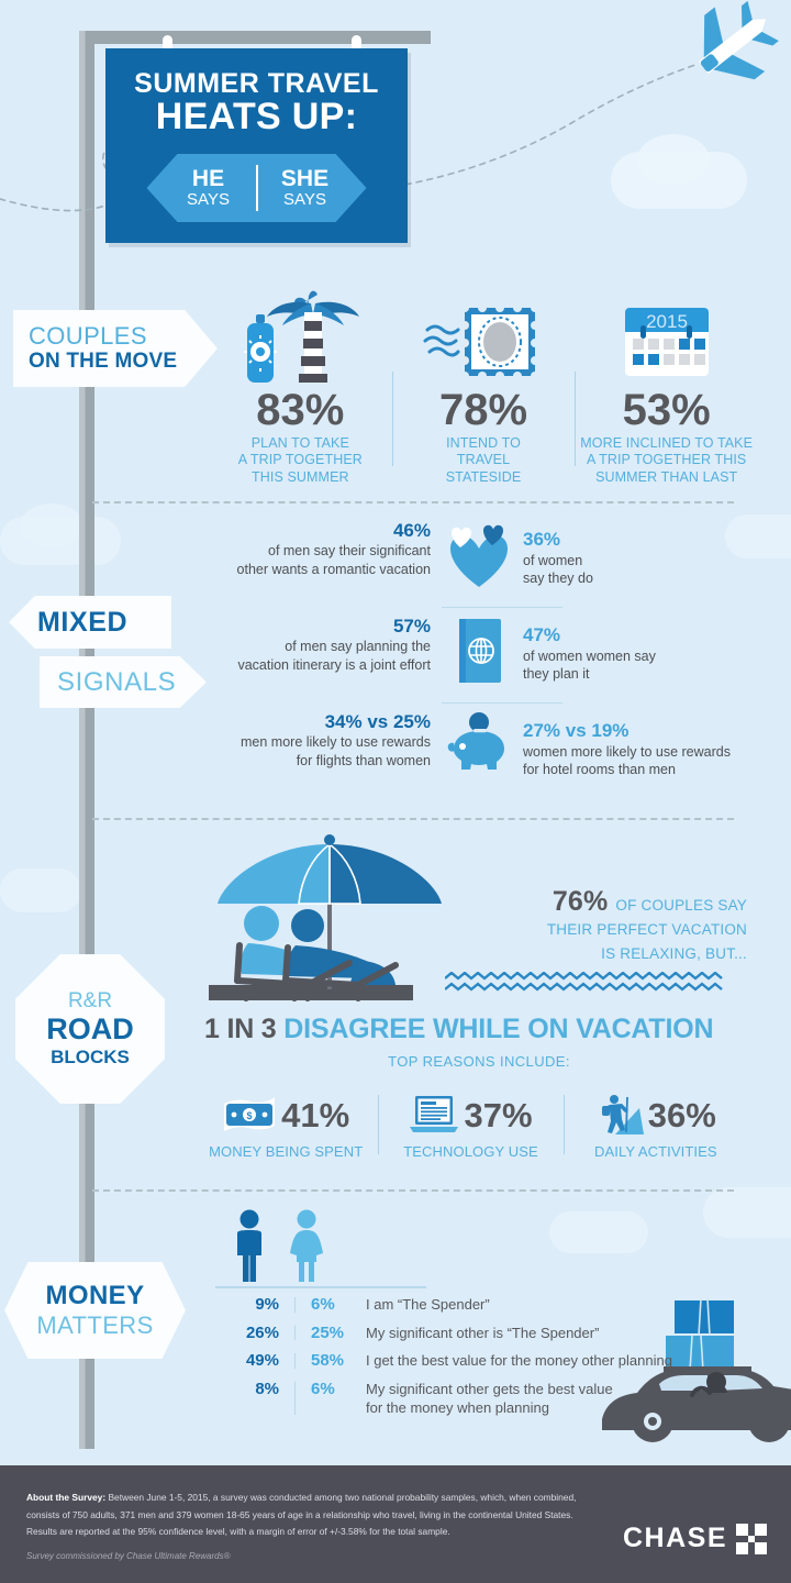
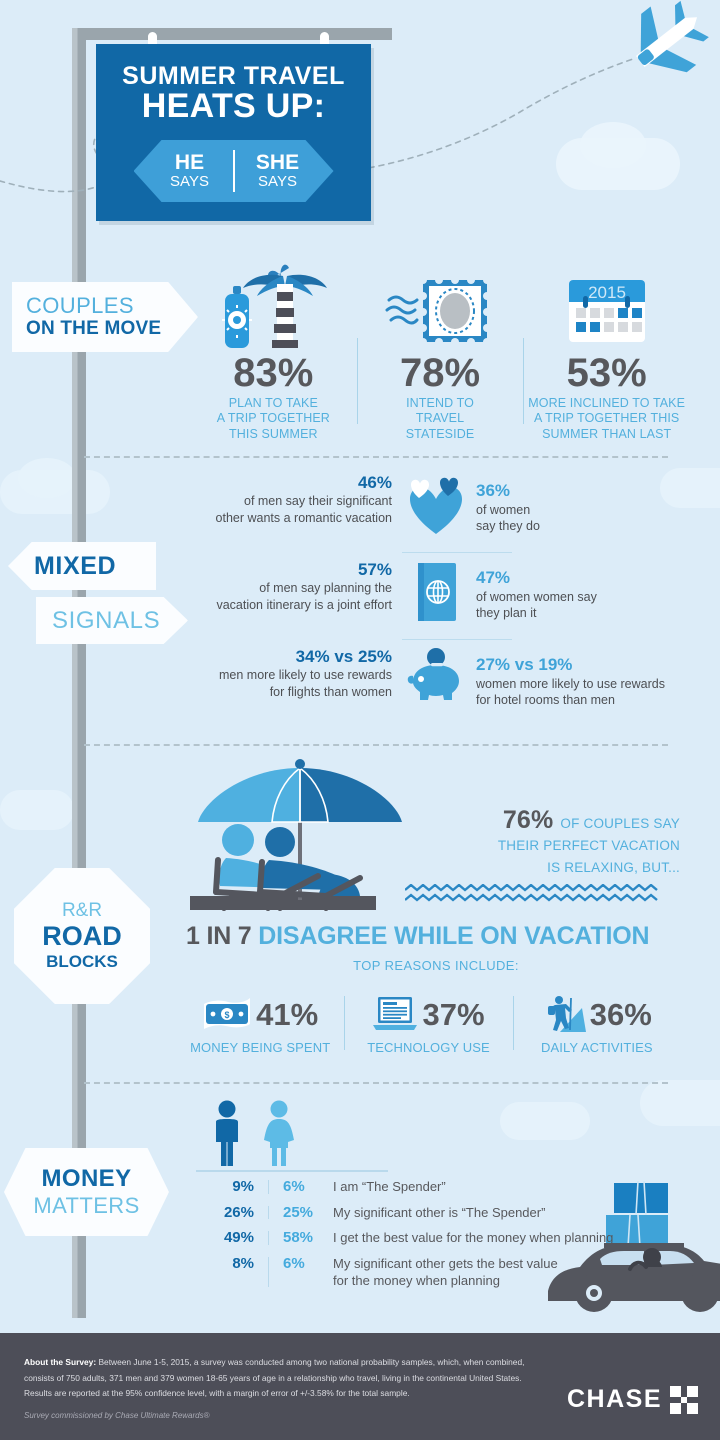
  SUMMER TRAVEL
  HEATS UP:
  HE
  SAYS
  SHE
  SAYS
  COUPLES
  ON THE MOVE
  83%
  PLAN TO TAKE
  A TRIP TOGETHER
  THIS SUMMER
  78%
  INTEND TO
  TRAVEL
  STATESIDE
  2015
  53%
  MORE INCLINED TO TAKE
  A TRIP TOGETHER THIS
  SUMMER THAN LAST
  MIXED
  SIGNALS
  46%
  of men say their significant
  other wants a romantic vacation
  36%
  of women
  say they do
  57%
  of men say planning the
  vacation itinerary is a joint effort
  47%
  of women women say
  they plan it
  34% vs 25%
  men more likely to use rewards
  for flights than women
  27% vs 19%
  women more likely to use rewards
  for hotel rooms than men
  R&R
  ROAD
  BLOCKS
  76% OF COUPLES SAY
  THEIR PERFECT VACATION
  IS RELAXING, BUT...
- 1 IN 3 DISAGREE WHILE ON VACATION
+ 1 IN 7 DISAGREE WHILE ON VACATION
  TOP REASONS INCLUDE:
  $
  41%
  MONEY BEING SPENT
  37%
  TECHNOLOGY USE
  36%
  DAILY ACTIVITIES
  MONEY
  MATTERS
  9%
  6%
  I am “The Spender”
  26%
  25%
  My significant other is “The Spender”
  49%
  58%
- I get the best value for the money other planning
+ I get the best value for the money when planning
  8%
  6%
  My significant other gets the best value
  for the money when planning
  About the Survey: Between June 1-5, 2015, a survey was conducted among two national probability samples, which, when combined, consists of 750 adults, 371 men and 379 women 18-65 years of age in a relationship who travel, living in the continental United States. Results are reported at the 95% confidence level, with a margin of error of +/-3.58% for the total sample.
  Survey commissioned by Chase Ultimate Rewards®
  CHASE
